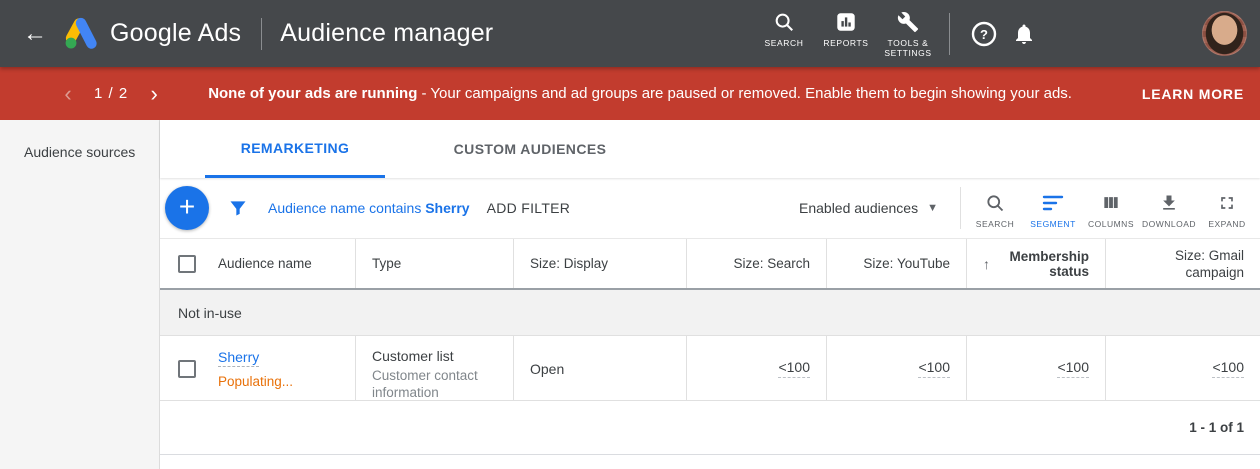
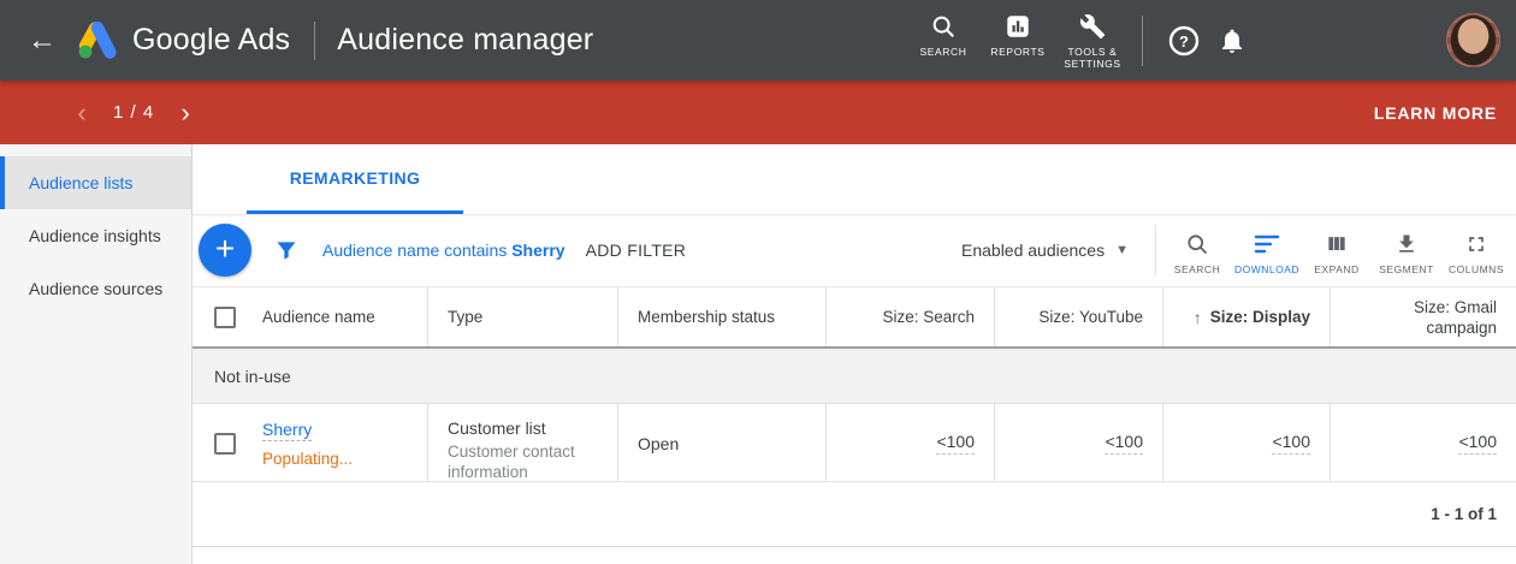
  ←
  Google Ads
  Audience manager
  SEARCH
  REPORTS
  TOOLS &
  SETTINGS
  ?
  ‹
- 1 / 2
+ 1 / 4
  ›
- None of your ads are running - Your campaigns and ad groups are paused or removed. Enable them to begin showing your ads.
  LEARN MORE
+ Audience lists
+ Audience insights
  Audience sources
  REMARKETING
- CUSTOM AUDIENCES
  +
  Audience name contains Sherry
  ADD FILTER
  Enabled audiences
  ▼
  SEARCH
- SEGMENT
+ DOWNLOAD
- COLUMNS
+ EXPAND
- DOWNLOAD
+ SEGMENT
- EXPAND
+ COLUMNS
  Audience name
  Type
- Size: Display
+ Membership status
  Size: Search
  Size: YouTube
  ↑
- Membership status
+ Size: Display
  Size: Gmail campaign
  Not in-use
  Sherry
  Populating...
  Customer list
  Customer contact information
  Open
  <100
  <100
  <100
  <100
  1 - 1 of 1
